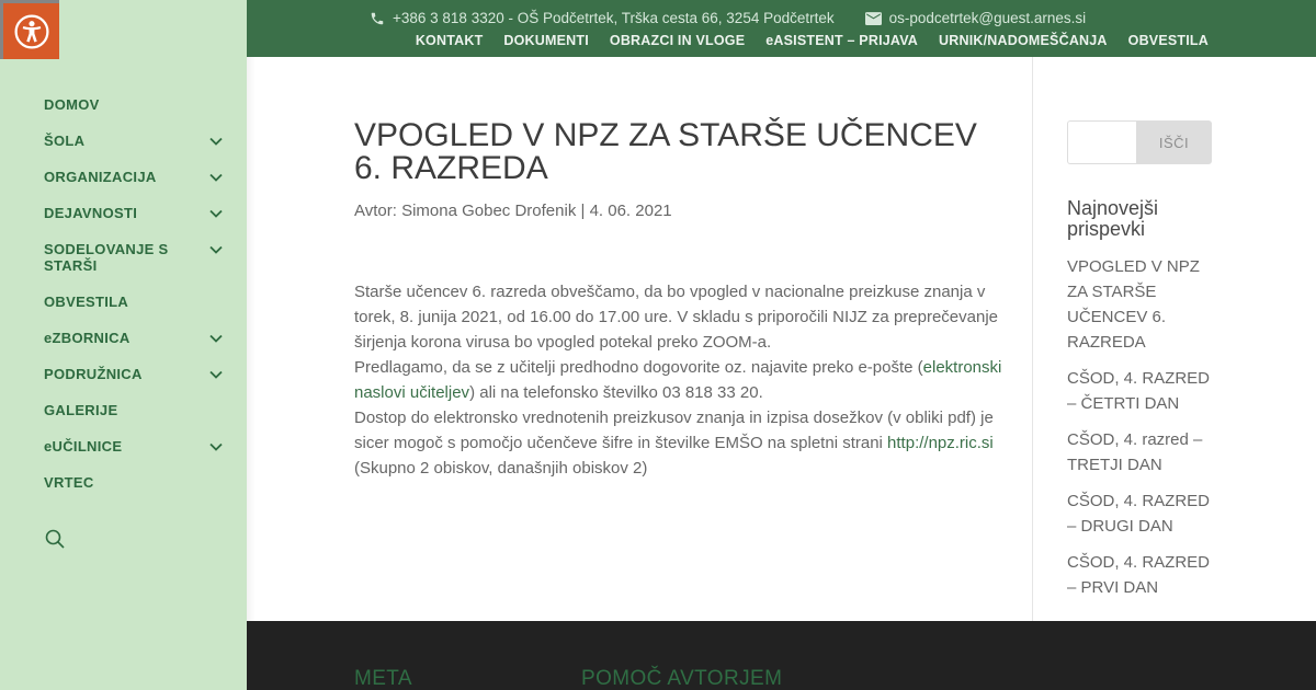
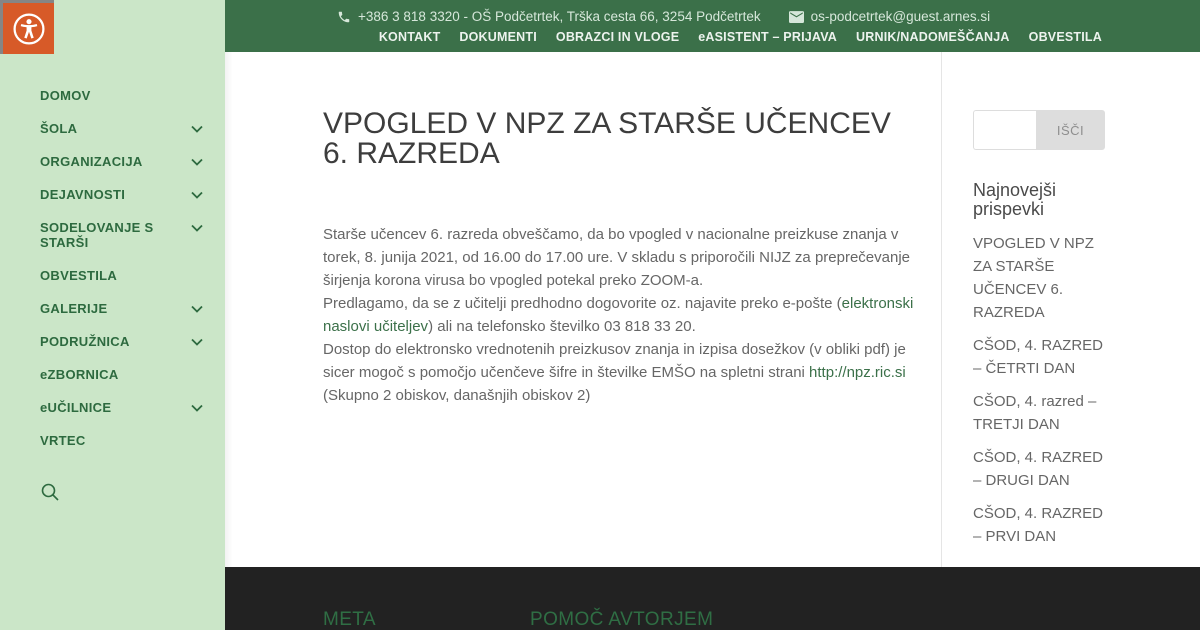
  +386 3 818 3320 - OŠ Podčetrtek, Trška cesta 66, 3254 Podčetrtek
  os-podcetrtek@guest.arnes.si
  KONTAKT
  DOKUMENTI
  OBRAZCI IN VLOGE
  eASISTENT – PRIJAVA
  URNIK/NADOMEŠČANJA
  OBVESTILA
  DOMOV
  ŠOLA
  ORGANIZACIJA
  DEJAVNOSTI
  SODELOVANJE S STARŠI
  OBVESTILA
- eZBORNICA
+ GALERIJE
  PODRUŽNICA
- GALERIJE
+ eZBORNICA
  eUČILNICE
  VRTEC
  VPOGLED V NPZ ZA STARŠE UČENCEV 6. RAZREDA
- Avtor: Simona Gobec Drofenik | 4. 06. 2021
  Starše učencev 6. razreda obveščamo, da bo vpogled v nacionalne preizkuse znanja v torek, 8. junija 2021, od 16.00 do 17.00 ure. V skladu s priporočili NIJZ za preprečevanje širjenja korona virusa bo vpogled potekal preko ZOOM-a.
  Predlagamo, da se z učitelji predhodno dogovorite oz. najavite preko e-pošte (elektronski naslovi učiteljev) ali na telefonsko številko 03 818 33 20.
  Dostop do elektronsko vrednotenih preizkusov znanja in izpisa dosežkov (v obliki pdf) je sicer mogoč s pomočjo učenčeve šifre in številke EMŠO na spletni strani http://npz.ric.si
  (Skupno 2 obiskov, današnjih obiskov 2)
  IŠČI
  Najnovejši prispevki
  VPOGLED V NPZ ZA STARŠE UČENCEV 6. RAZREDA
  CŠOD, 4. RAZRED – ČETRTI DAN
  CŠOD, 4. razred – TRETJI DAN
  CŠOD, 4. RAZRED – DRUGI DAN
  CŠOD, 4. RAZRED – PRVI DAN
  META
  POMOČ AVTORJEM
